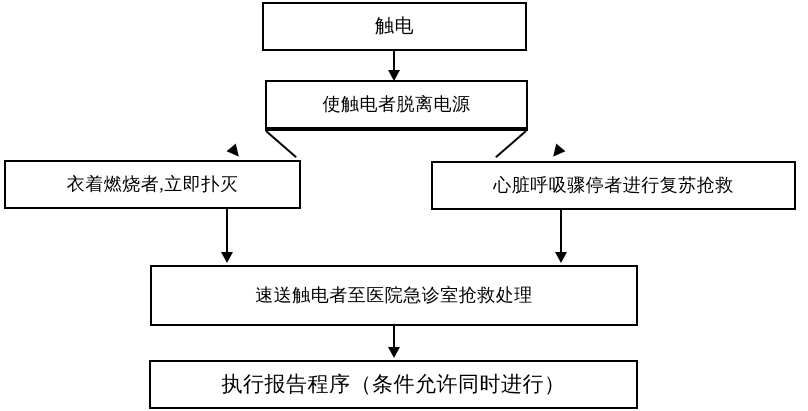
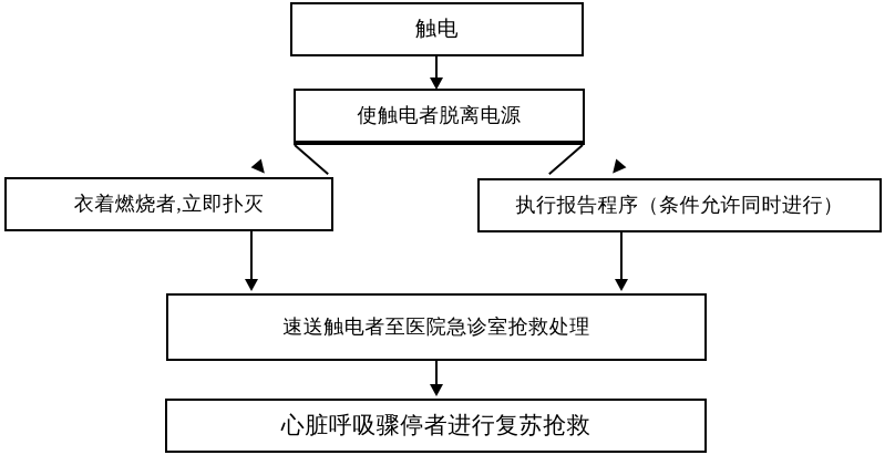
  触电
  使触电者脱离电源
  衣着燃烧者,立即扑灭
- 心脏呼吸骤停者进行复苏抢救
+ 执行报告程序（条件允许同时进行）
  速送触电者至医院急诊室抢救处理
- 执行报告程序（条件允许同时进行）
+ 心脏呼吸骤停者进行复苏抢救
